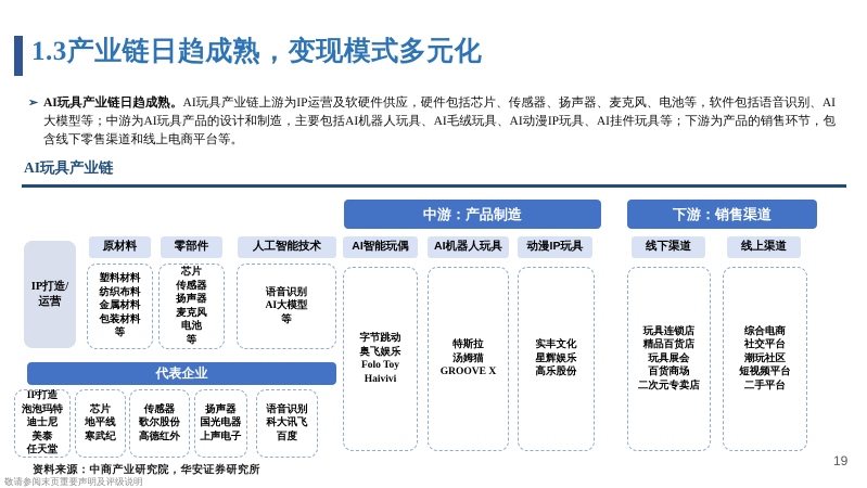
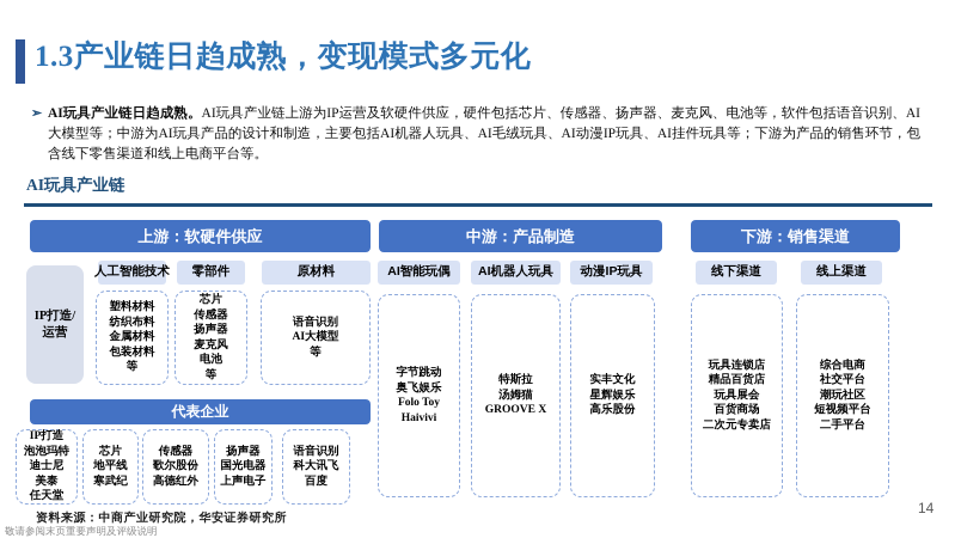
  1.3产业链日趋成熟，变现模式多元化
  ➢
  AI玩具产业链日趋成熟。AI玩具产业链上游为IP运营及软硬件供应，硬件包括芯片、传感器、扬声器、麦克风、电池等，软件包括语音识别、AI大模型等；中游为AI玩具产品的设计和制造，主要包括AI机器人玩具、AI毛绒玩具、AI动漫IP玩具、AI挂件玩具等；下游为产品的销售环节，包含线下零售渠道和线上电商平台等。
  AI玩具产业链
+ 上游：软硬件供应
  中游：产品制造
  下游：销售渠道
  IP打造/
  运营
- 原材料
+ 人工智能技术
  零部件
- 人工智能技术
+ 原材料
  塑料材料
  纺织布料
  金属材料
  包装材料
  等
  芯片
  传感器
  扬声器
  麦克风
  电池
  等
  语音识别
  AI大模型
  等
  代表企业
  IP打造
  泡泡玛特
  迪士尼
  美泰
  任天堂
  芯片
  地平线
  寒武纪
  传感器
  歌尔股份
  高德红外
  扬声器
  国光电器
  上声电子
  语音识别
  科大讯飞
  百度
  AI智能玩偶
  AI机器人玩具
  动漫IP玩具
  字节跳动
  奥飞娱乐
  Folo Toy
  Haivivi
  特斯拉
  汤姆猫
  GROOVE X
  实丰文化
  星辉娱乐
  高乐股份
  线下渠道
  线上渠道
  玩具连锁店
  精品百货店
  玩具展会
  百货商场
  二次元专卖店
  综合电商
  社交平台
  潮玩社区
  短视频平台
  二手平台
  资料来源：中商产业研究院，华安证券研究所
  敬请参阅末页重要声明及评级说明
- 19
+ 14
